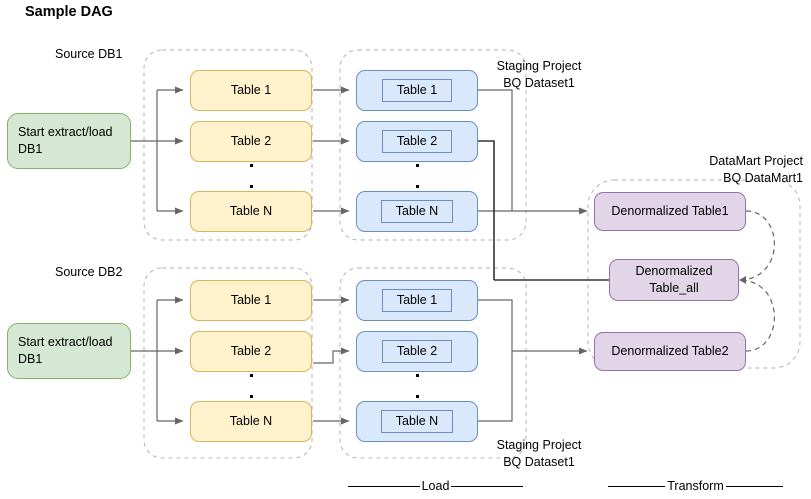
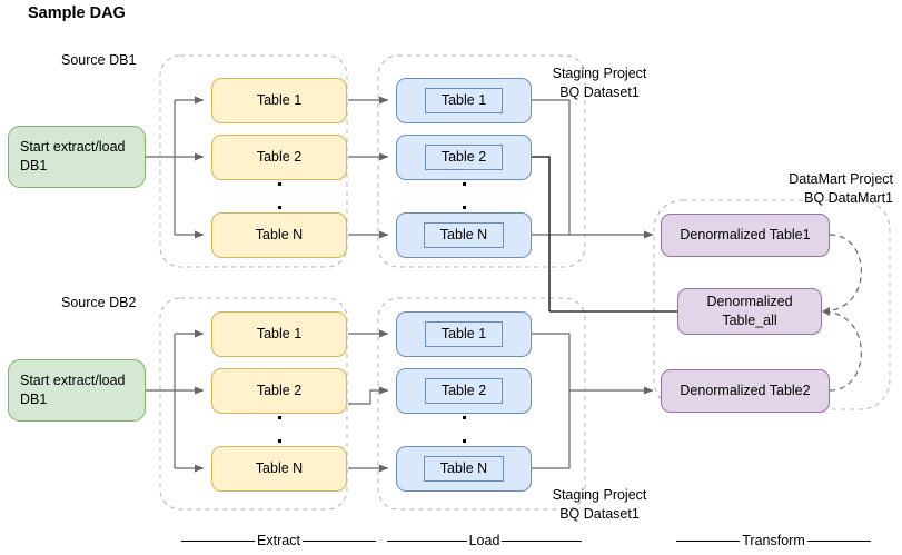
  Sample DAG
  Source DB1
  Source DB2
  Staging Project
  BQ Dataset1
  Staging Project
  BQ Dataset1
  DataMart Project
  BQ DataMart1
  Start extract/load
  DB1
  Start extract/load
  DB1
  Table 1
  Table 2
  Table N
  Table 1
  Table 2
  Table N
  Table 1
  Table 2
  Table N
  Table 1
  Table 2
  Table N
  Denormalized Table1
  Denormalized
  Table_all
  Denormalized Table2
+ Extract
  Load
  Transform
